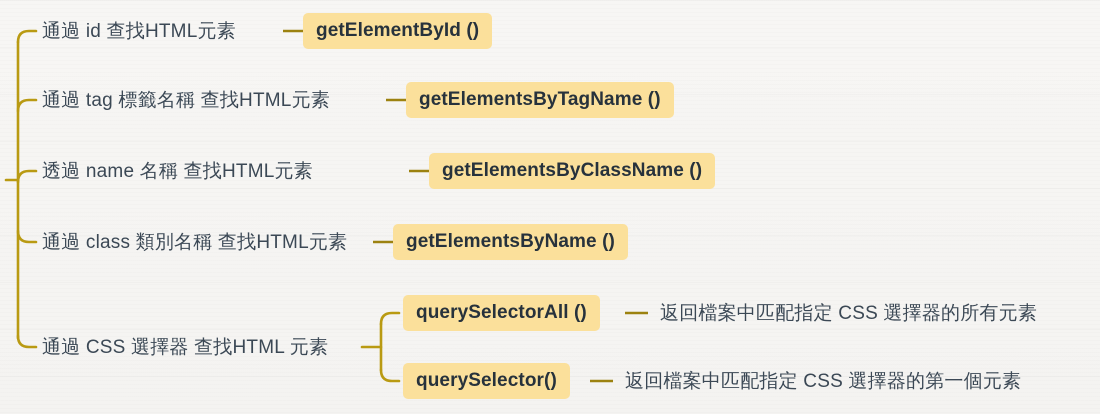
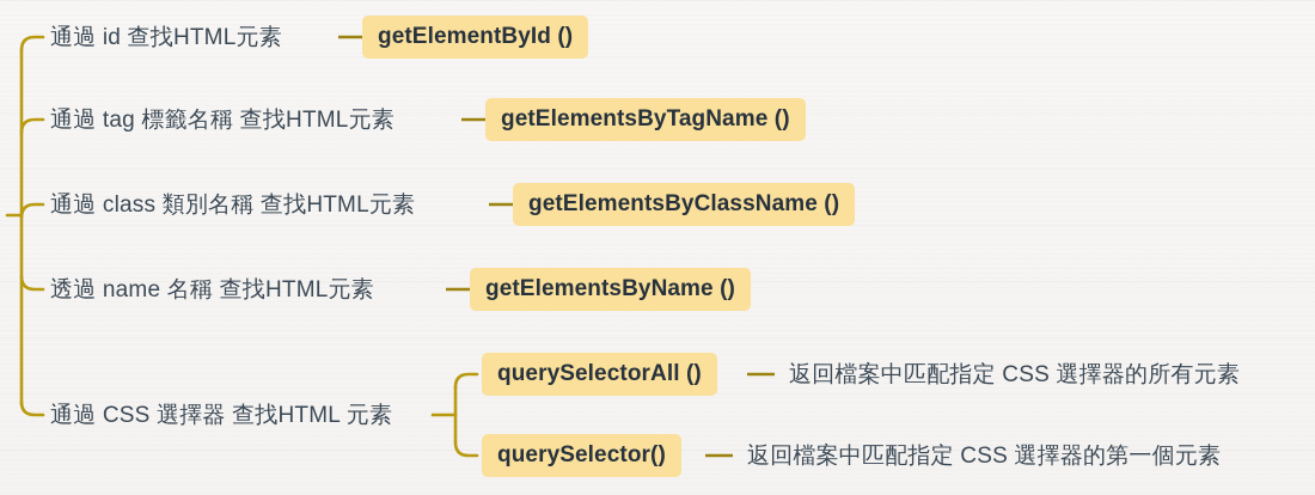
  通過 id 查找HTML元素
  getElementById ()
  通過 tag 標籤名稱 查找HTML元素
  getElementsByTagName ()
- 透過 name 名稱 查找HTML元素
+ 通過 class 類別名稱 查找HTML元素
  getElementsByClassName ()
- 通過 class 類別名稱 查找HTML元素
+ 透過 name 名稱 查找HTML元素
  getElementsByName ()
  通過 CSS 選擇器 查找HTML 元素
  querySelectorAll ()
  返回檔案中匹配指定 CSS 選擇器的所有元素
  querySelector()
  返回檔案中匹配指定 CSS 選擇器的第一個元素
